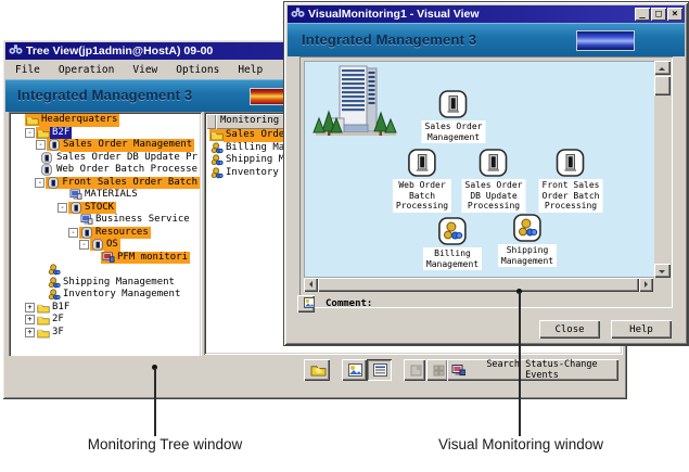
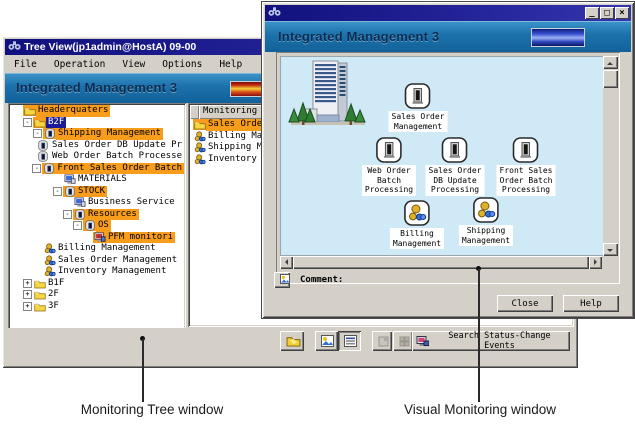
  Tree View(jp1admin@HostA) 09-00
  File
  Operation
  View
  Options
  Help
  Integrated Management 3
  Headerquaters
  -
  B2F
  -
- Sales Order Management
+ Shipping Management
  Sales Order DB Update Pr
  Web Order Batch Processe
  -
  Front Sales Order Batch
  MATERIALS
  -
  STOCK
  Business Service
  -
  Resources
  -
  OS
  PFM monitori
+ Billing Management
- Shipping Management
+ Sales Order Management
  Inventory Management
  +
  B1F
  +
  2F
  +
  3F
  Monitoring
  Sales Orde
  Search Status-Change Events
- VisualMonitoring1 - Visual View
  _
  □
  ×
  Integrated Management 3
  Sales Order
  Management
  Web Order
  Batch
  Processing
  Sales Order
  DB Update
  Processing
  Front Sales
  Order Batch
  Processing
  Billing
  Management
  Shipping
  Management
  Comment:
  Close
  Help
  Monitoring Tree window
  Visual Monitoring window
